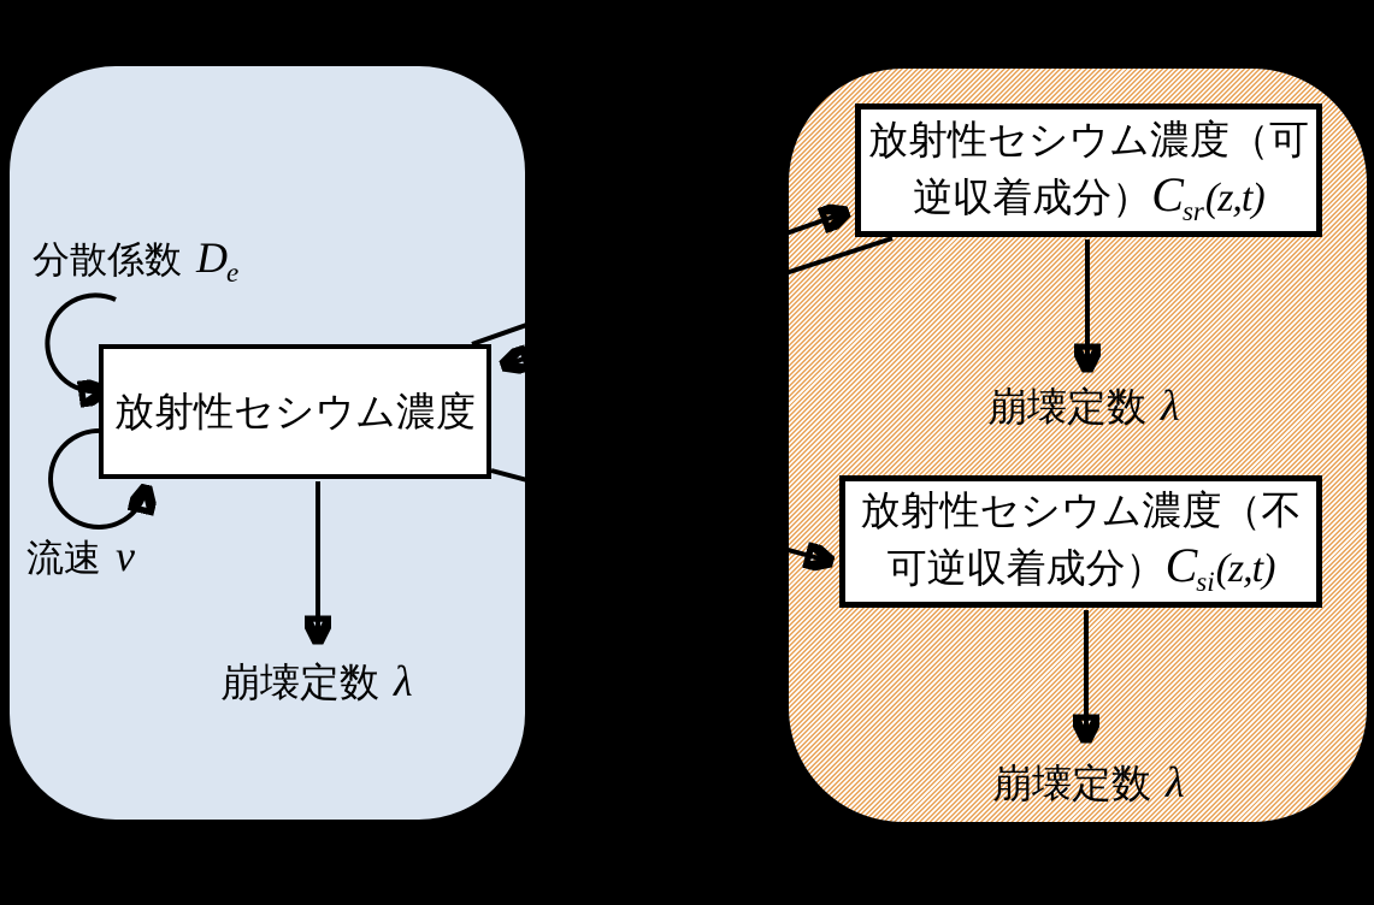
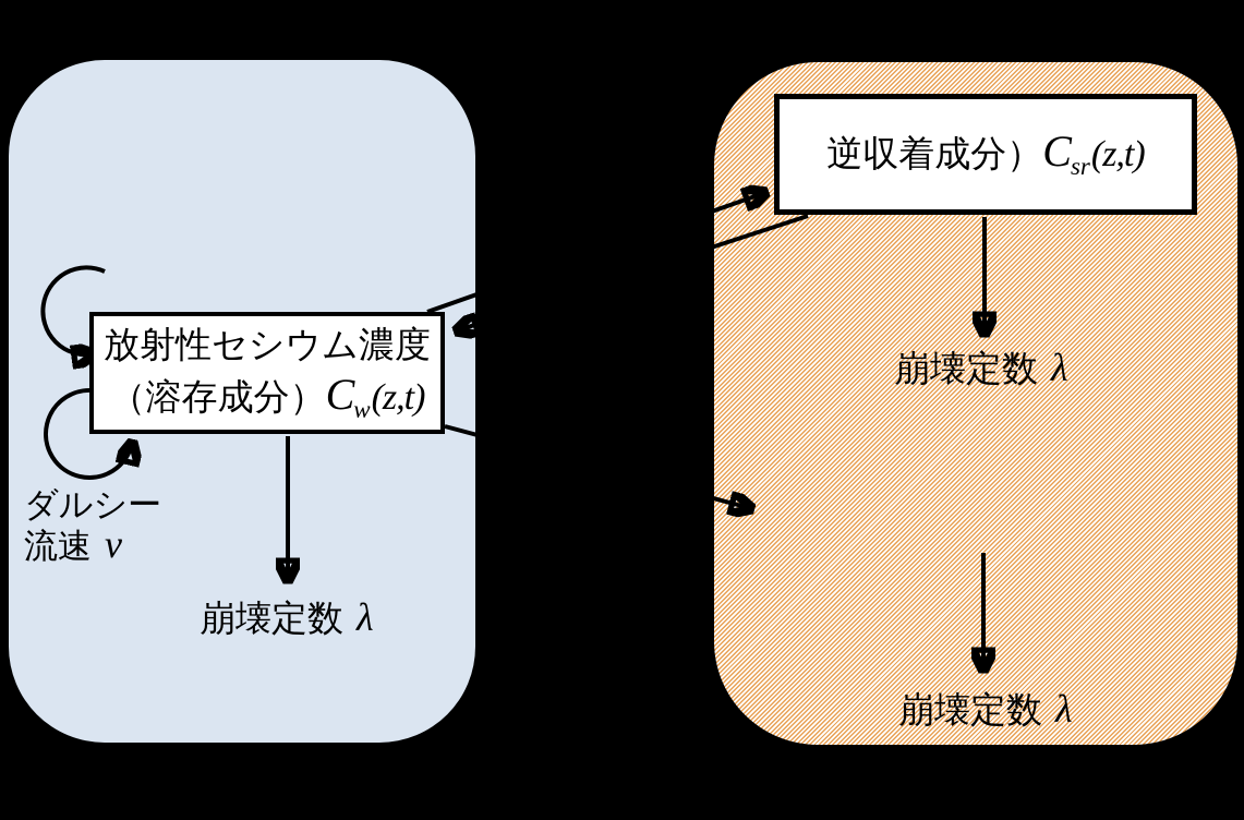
- 分散係数 De
  放射性セシウム濃度
+ （溶存成分）Cw(z,t)
+ ダルシー
  流速 v
  崩壊定数 λ
- 放射性セシウム濃度（可
  逆収着成分）Csr(z,t)
  崩壊定数 λ
- 放射性セシウム濃度（不
- 可逆収着成分）Csi(z,t)
  崩壊定数 λ
